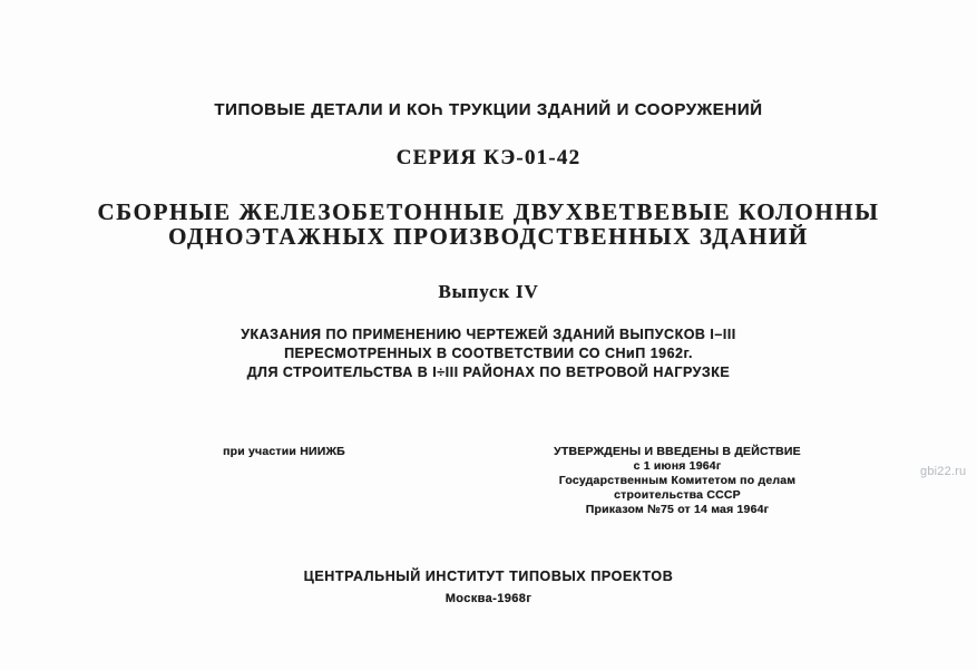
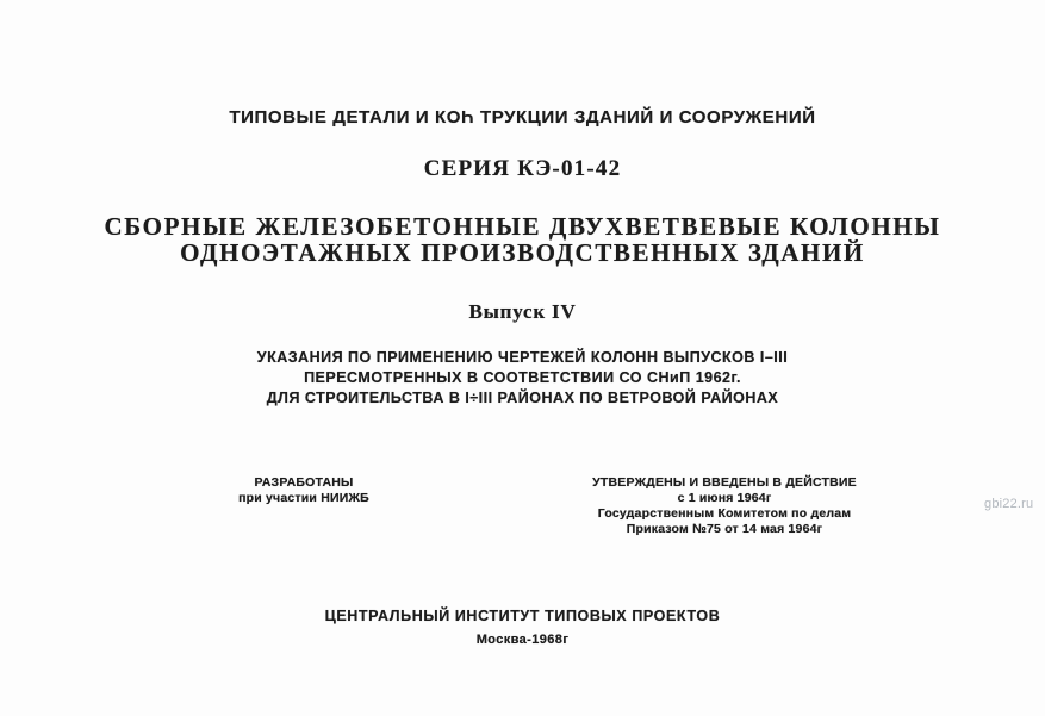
  ТИПОВЫЕ ДЕТАЛИ И КОҺ ТРУКЦИИ ЗДАНИЙ И СООРУЖЕНИЙ
  СЕРИЯ КЭ-01-42
  СБОРНЫЕ ЖЕЛЕЗОБЕТОННЫЕ ДВУХВЕТВЕВЫЕ КОЛОННЫ
  ОДНОЭТАЖНЫХ ПРОИЗВОДСТВЕННЫХ ЗДАНИЙ
  Выпуск IV
- УКАЗАНИЯ ПО ПРИМЕНЕНИЮ ЧЕРТЕЖЕЙ ЗДАНИЙ ВЫПУСКОВ I–III
+ УКАЗАНИЯ ПО ПРИМЕНЕНИЮ ЧЕРТЕЖЕЙ КОЛОНН ВЫПУСКОВ I–III
  ПЕРЕСМОТРЕННЫХ В СООТВЕТСТВИИ СО СНиП 1962г.
- ДЛЯ СТРОИТЕЛЬСТВА В I÷III РАЙОНАХ ПО ВЕТРОВОЙ НАГРУЗКЕ
+ ДЛЯ СТРОИТЕЛЬСТВА В I÷III РАЙОНАХ ПО ВЕТРОВОЙ РАЙОНАХ
+ РАЗРАБОТАНЫ
  при участии НИИЖБ
  УТВЕРЖДЕНЫ И ВВЕДЕНЫ В ДЕЙСТВИЕ
  с 1 июня 1964г
  Государственным Комитетом по делам
- строительства СССР
  Приказом №75 от 14 мая 1964г
  ЦЕНТРАЛЬНЫЙ ИНСТИТУТ ТИПОВЫХ ПРОЕКТОВ
  Москва-1968г
  gbi22.ru
